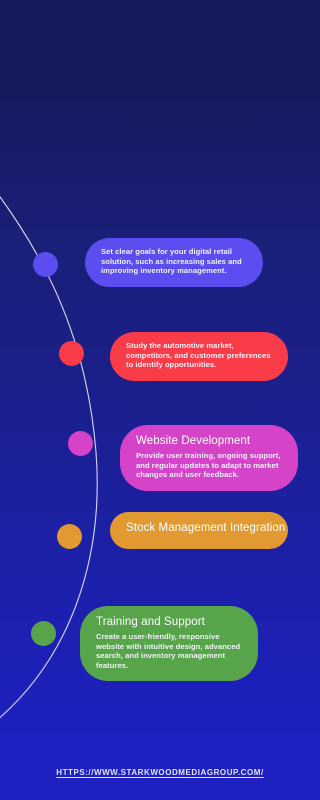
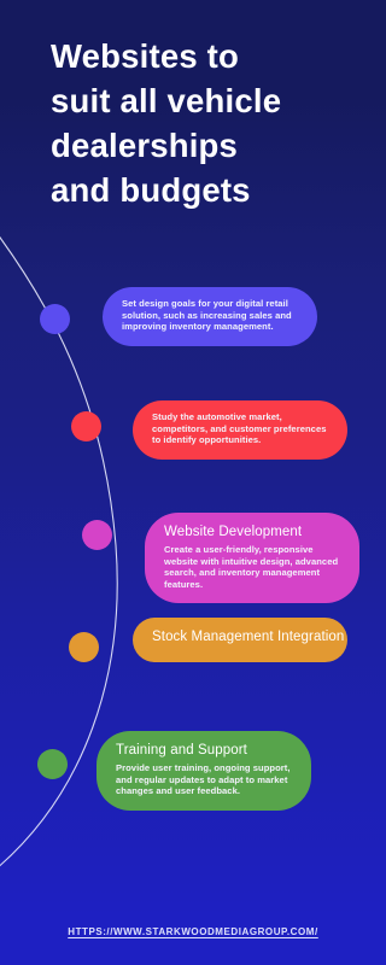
+ Websites to
+ suit all vehicle
+ dealerships
+ and budgets
- Set clear goals for your digital retail solution, such as increasing sales and improving inventory management.
+ Set design goals for your digital retail solution, such as increasing sales and improving inventory management.
  Study the automotive market, competitors, and customer preferences to identify opportunities.
  Website Development
- Provide user training, ongoing support, and regular updates to adapt to market changes and user feedback.
+ Create a user-friendly, responsive website with intuitive design, advanced search, and inventory management features.
  Stock Management Integration
  Training and Support
- Create a user-friendly, responsive website with intuitive design, advanced search, and inventory management features.
+ Provide user training, ongoing support, and regular updates to adapt to market changes and user feedback.
  HTTPS://WWW.STARKWOODMEDIAGROUP.COM/
